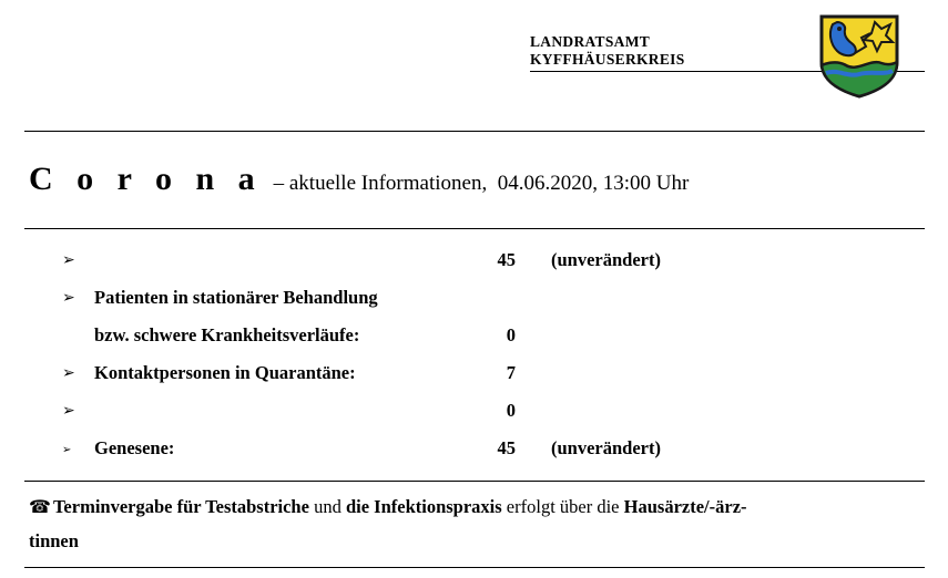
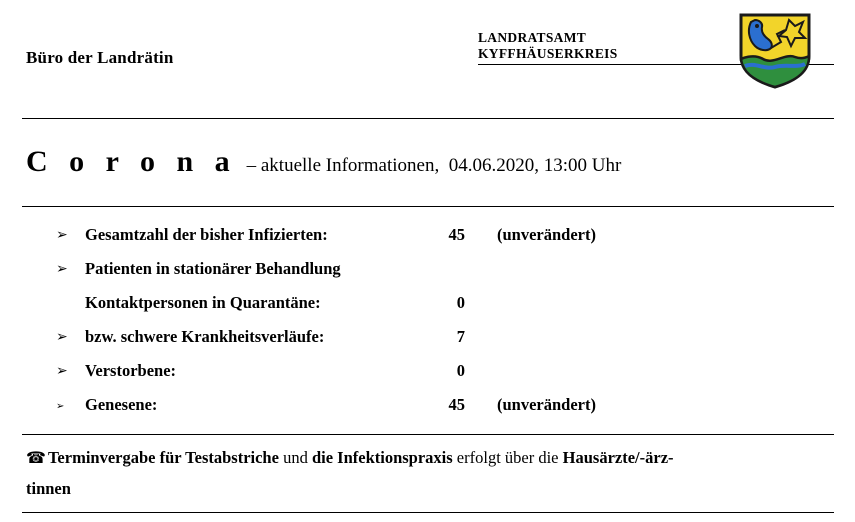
+ Büro der Landrätin
  LANDRATSAMT
  KYFFHÄUSERKREIS
  C o r o n a
  – aktuelle Informationen, 04.06.2020, 13:00 Uhr
  ➢
+ Gesamtzahl der bisher Infizierten:
  45
  (unverändert)
  ➢
  Patienten in stationärer Behandlung
- bzw. schwere Krankheitsverläufe:
+ Kontaktpersonen in Quarantäne:
  0
  ➢
- Kontaktpersonen in Quarantäne:
+ bzw. schwere Krankheitsverläufe:
  7
  ➢
+ Verstorbene:
  0
  ➢
  Genesene:
  45
  (unverändert)
  ☎Terminvergabe für Testabstriche und die Infektionspraxis erfolgt über die Hausärzte/-ärz-
  tinnen
